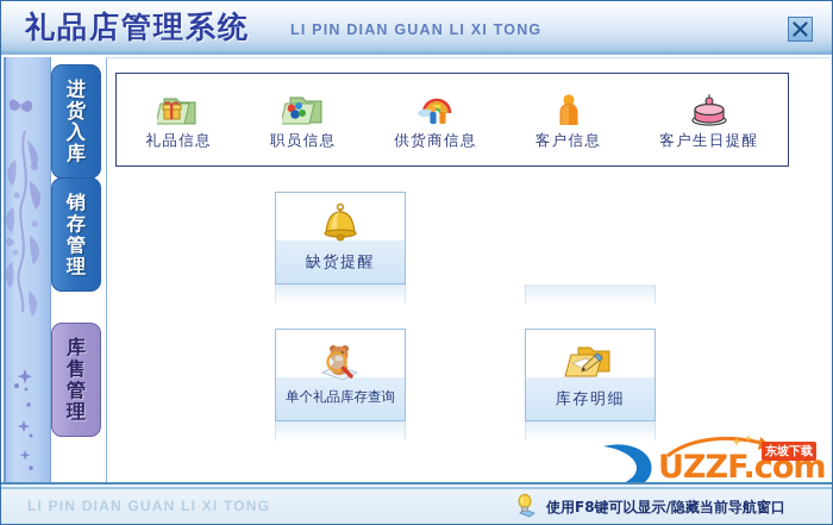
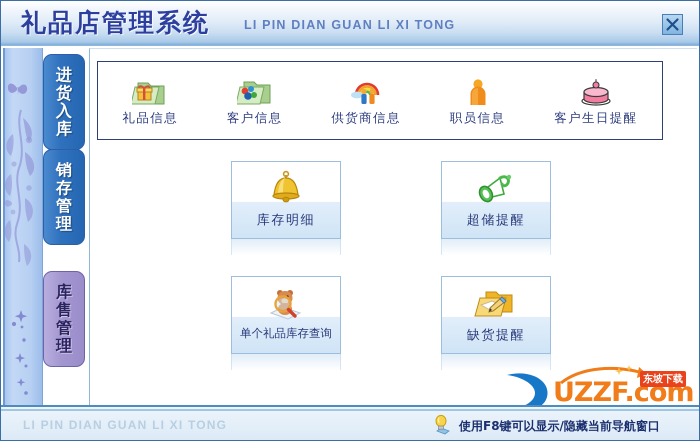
  礼品店管理系统
  LI PIN DIAN GUAN LI XI TONG
  进
  货
  入
  库
  销
  存
  管
  理
  库
  售
  管
  理
  礼品信息
- 职员信息
+ 客户信息
  供货商信息
- 客户信息
+ 职员信息
  客户生日提醒
- 缺货提醒
+ 库存明细
+ 超储提醒
  单个礼品库存查询
- 库存明细
+ 缺货提醒
  UZZF.com
  东坡下载
  LI PIN DIAN GUAN LI XI TONG
  使用F8键可以显示/隐藏当前导航窗口
